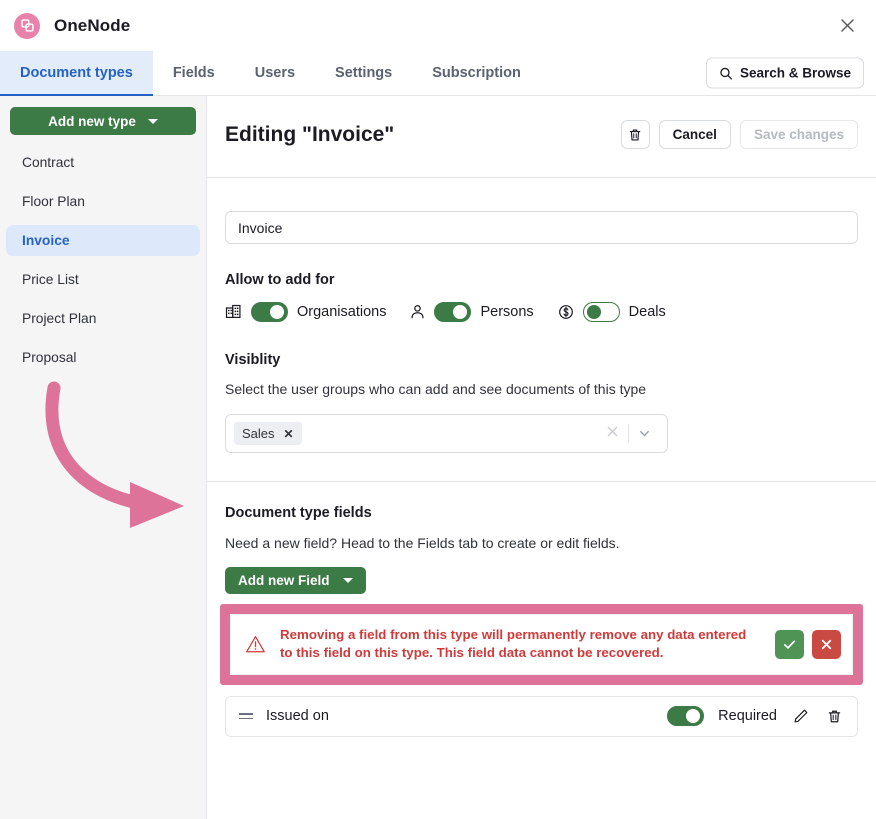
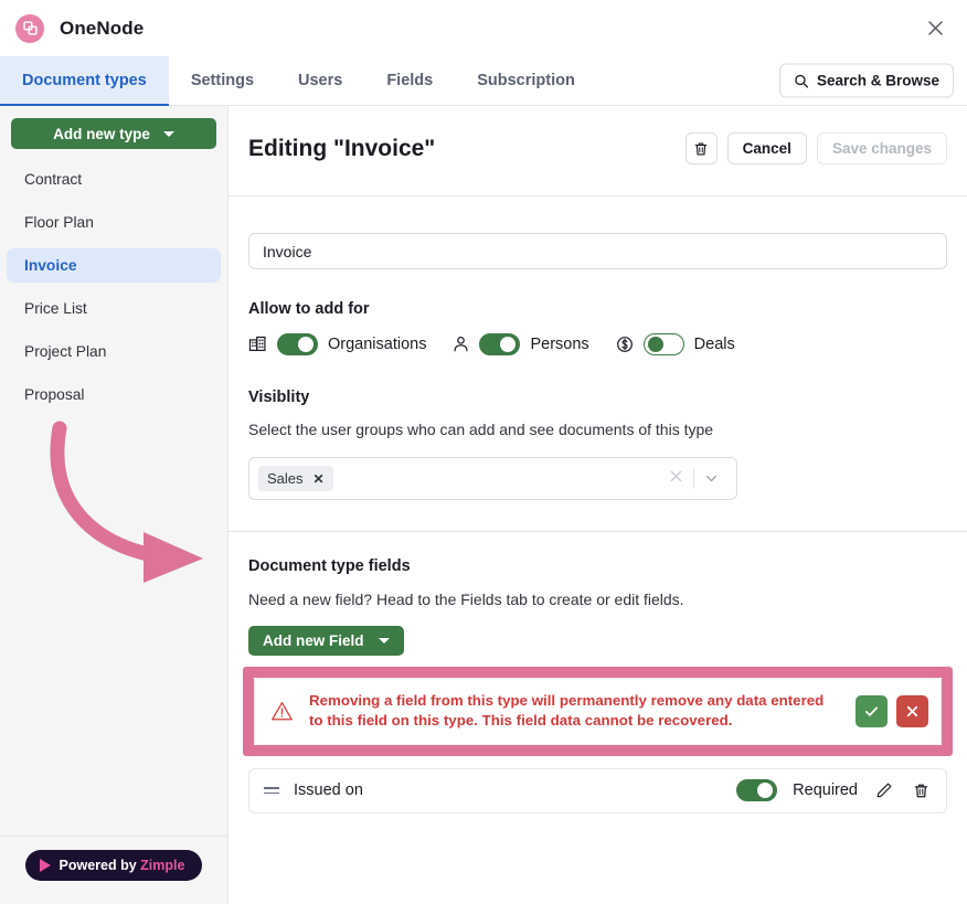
  OneNode
  Document types
- Fields
+ Settings
  Users
- Settings
+ Fields
  Subscription
  Search & Browse
  Add new type
  Contract
  Floor Plan
  Invoice
  Price List
  Project Plan
  Proposal
+ Powered by Zimple
  Editing "Invoice"
  Cancel
  Save changes
  Invoice
  Allow to add for
  Organisations
  Persons
  Deals
  Visiblity
  Select the user groups who can add and see documents of this type
  Sales
  ✕
  Document type fields
  Need a new field? Head to the Fields tab to create or edit fields.
  Add new Field
  Removing a field from this type will permanently remove any data entered to this field on this type. This field data cannot be recovered.
  Issued on
  Required
